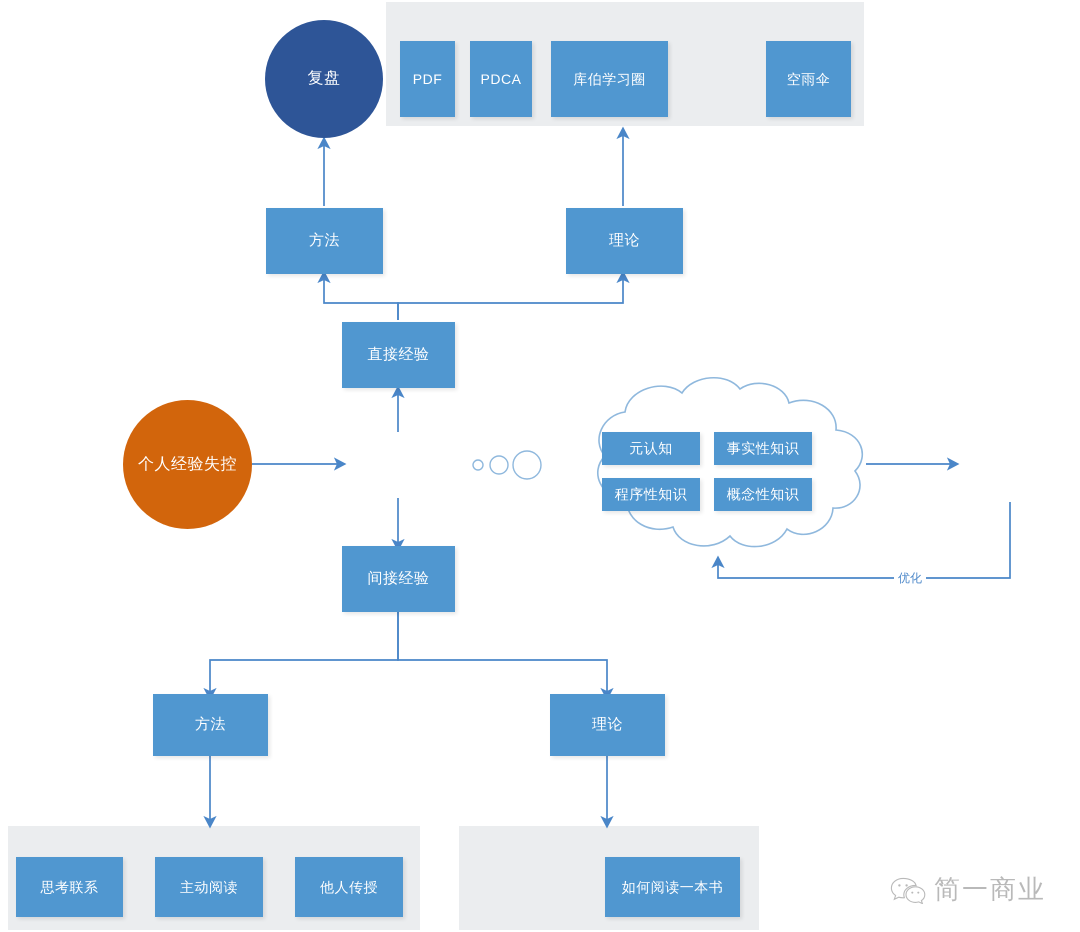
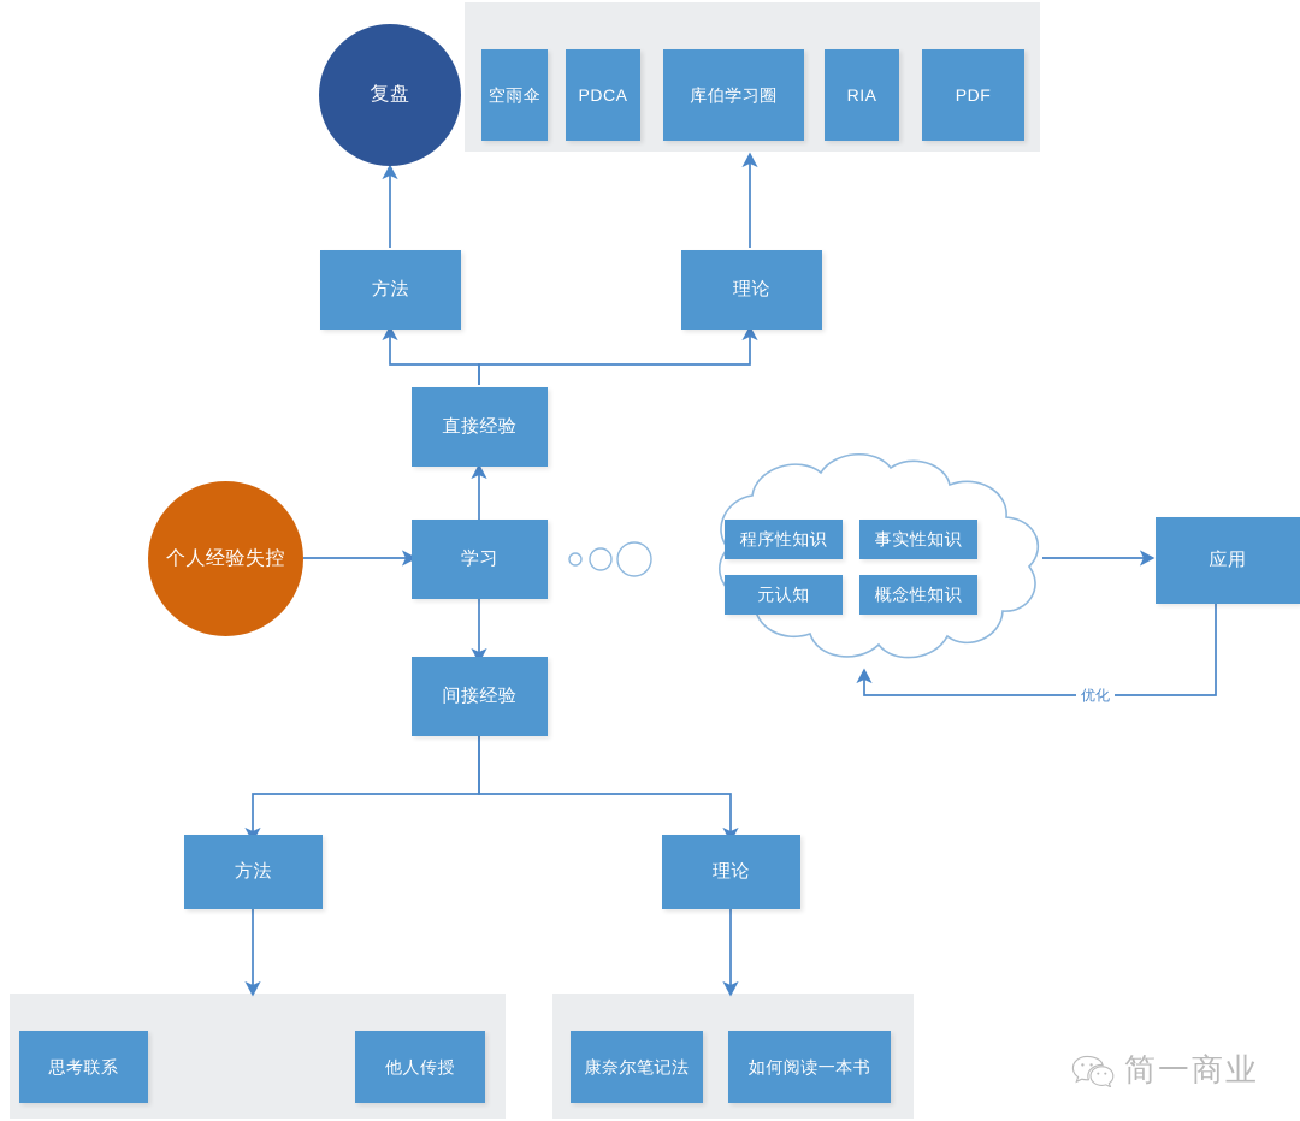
  优化
  复盘
  方法
  理论
  直接经验
+ 学习
  间接经验
  个人经验失控
+ 应用
  方法
  理论
- PDF
+ 空雨伞
  PDCA
  库伯学习圈
+ RIA
- 空雨伞
+ PDF
- 元认知
+ 程序性知识
  事实性知识
- 程序性知识
+ 元认知
  概念性知识
  思考联系
- 主动阅读
  他人传授
+ 康奈尔笔记法
  如何阅读一本书
  简一商业
